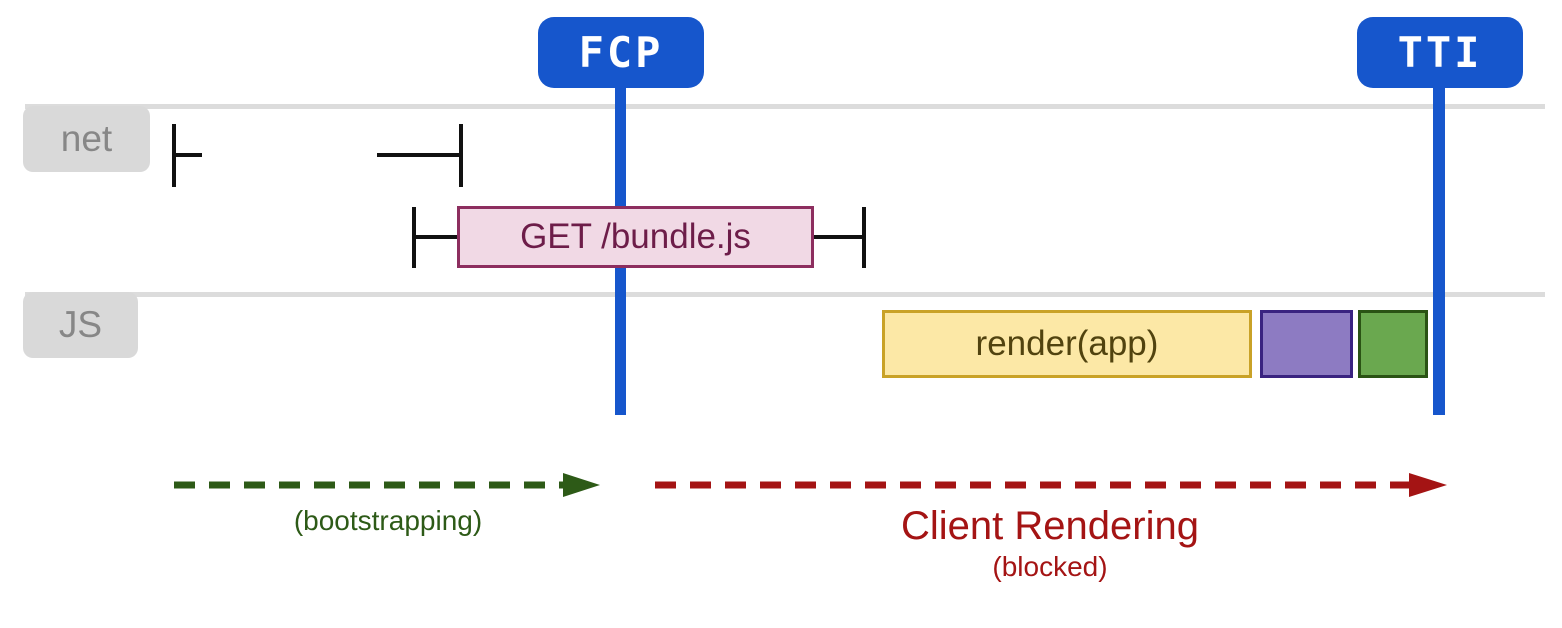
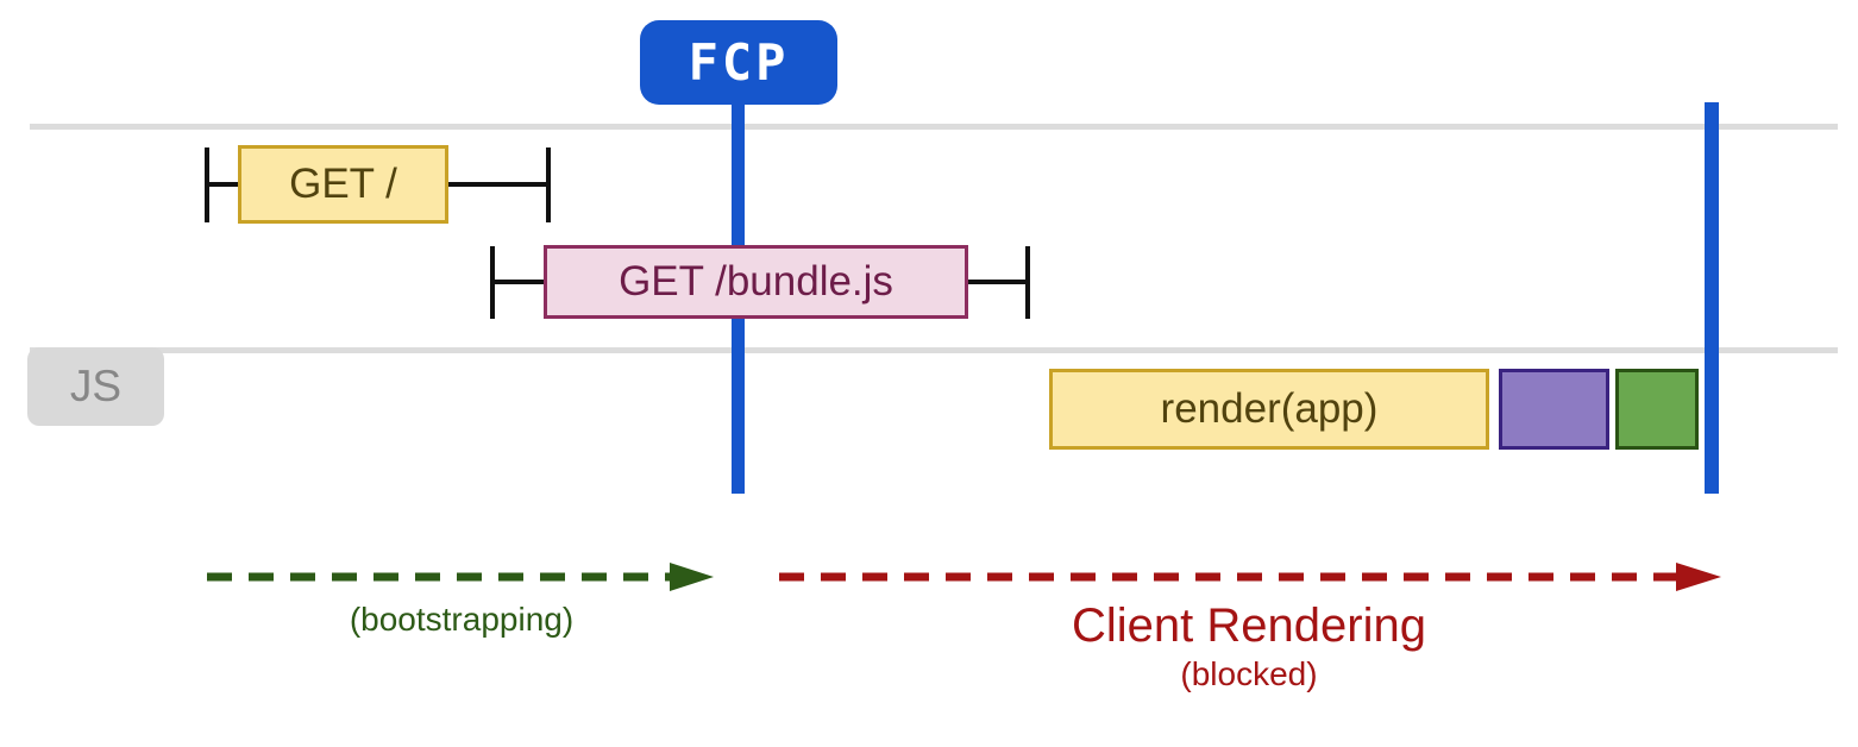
  FCP
- TTI
- net
  JS
+ GET /
  GET /bundle.js
  render(app)
  (bootstrapping)
  Client Rendering
  (blocked)
